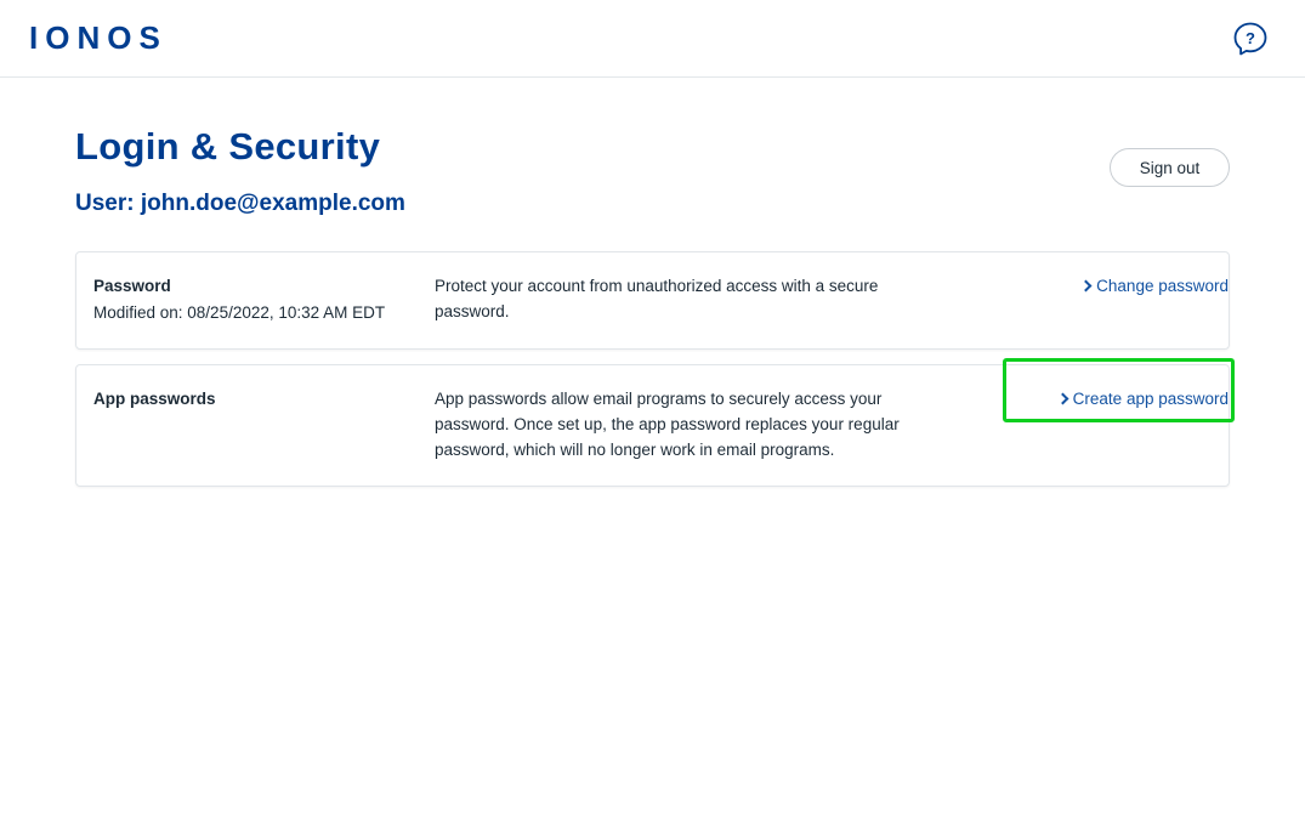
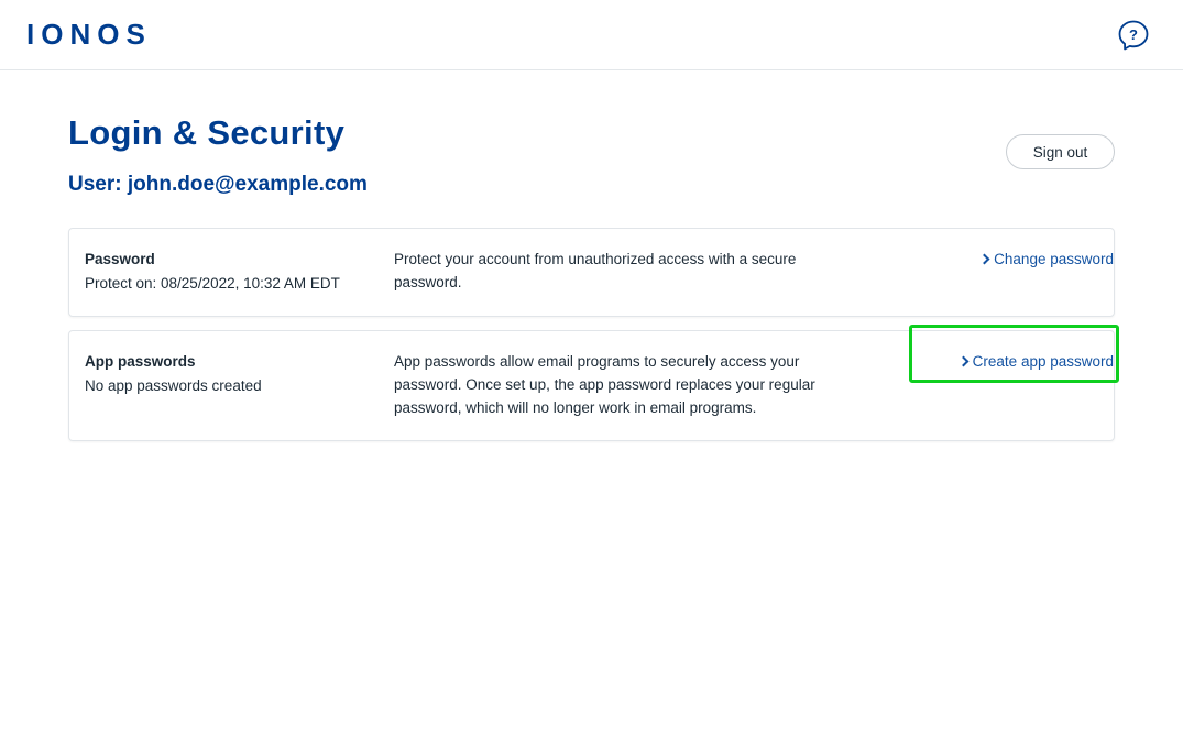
  IONOS
  ?
  Login & Security
  User: john.doe@example.com
  Sign out
  Password
- Modified on: 08/25/2022, 10:32 AM EDT
+ Protect on: 08/25/2022, 10:32 AM EDT
  Protect your account from unauthorized access with a secure password.
  Change password
  App passwords
+ No app passwords created
  App passwords allow email programs to securely access your password. Once set up, the app password replaces your regular password, which will no longer work in email programs.
  Create app password
